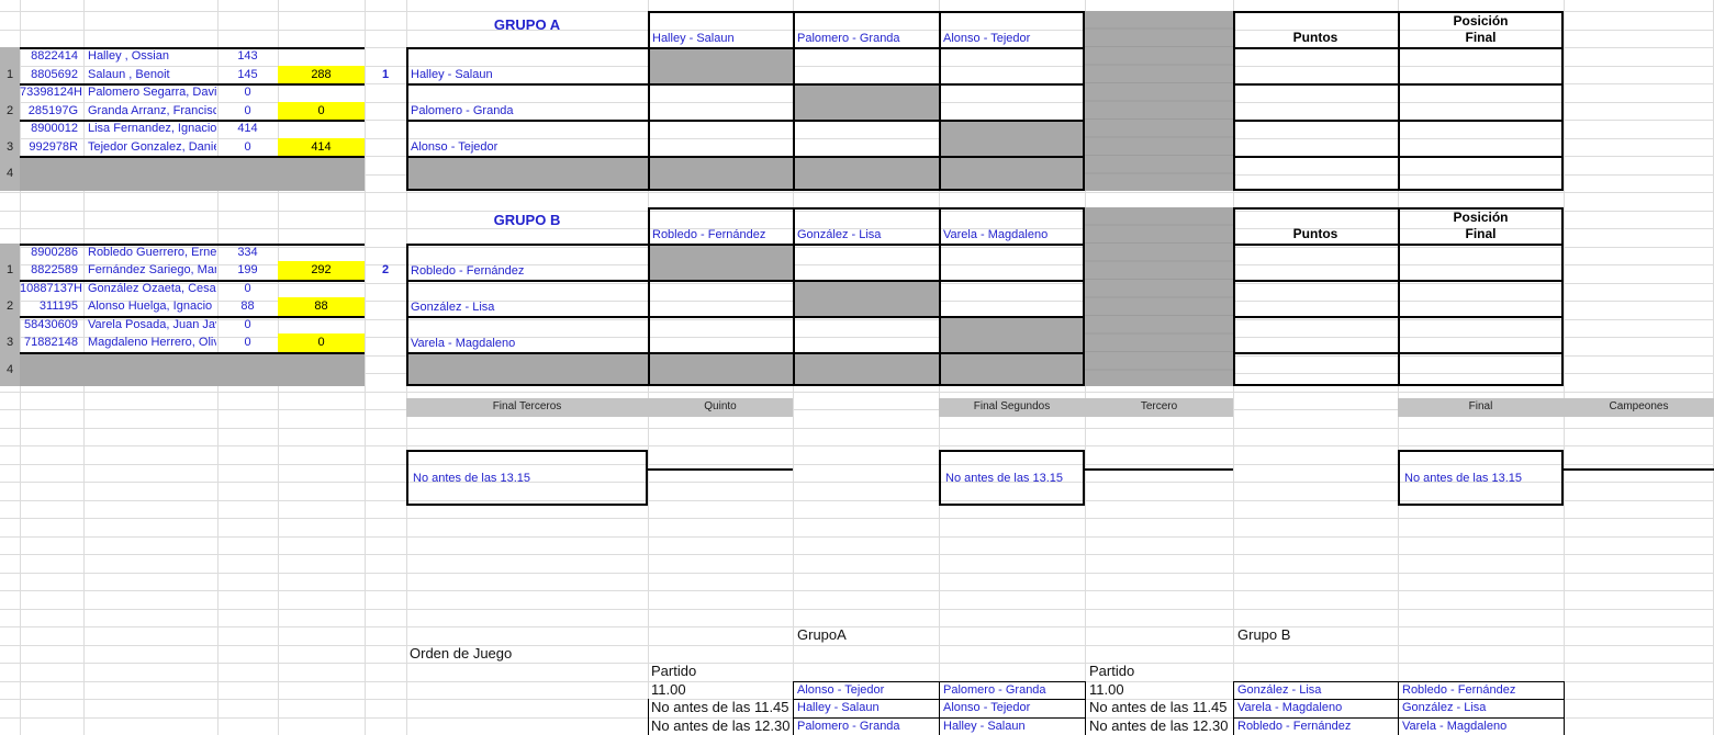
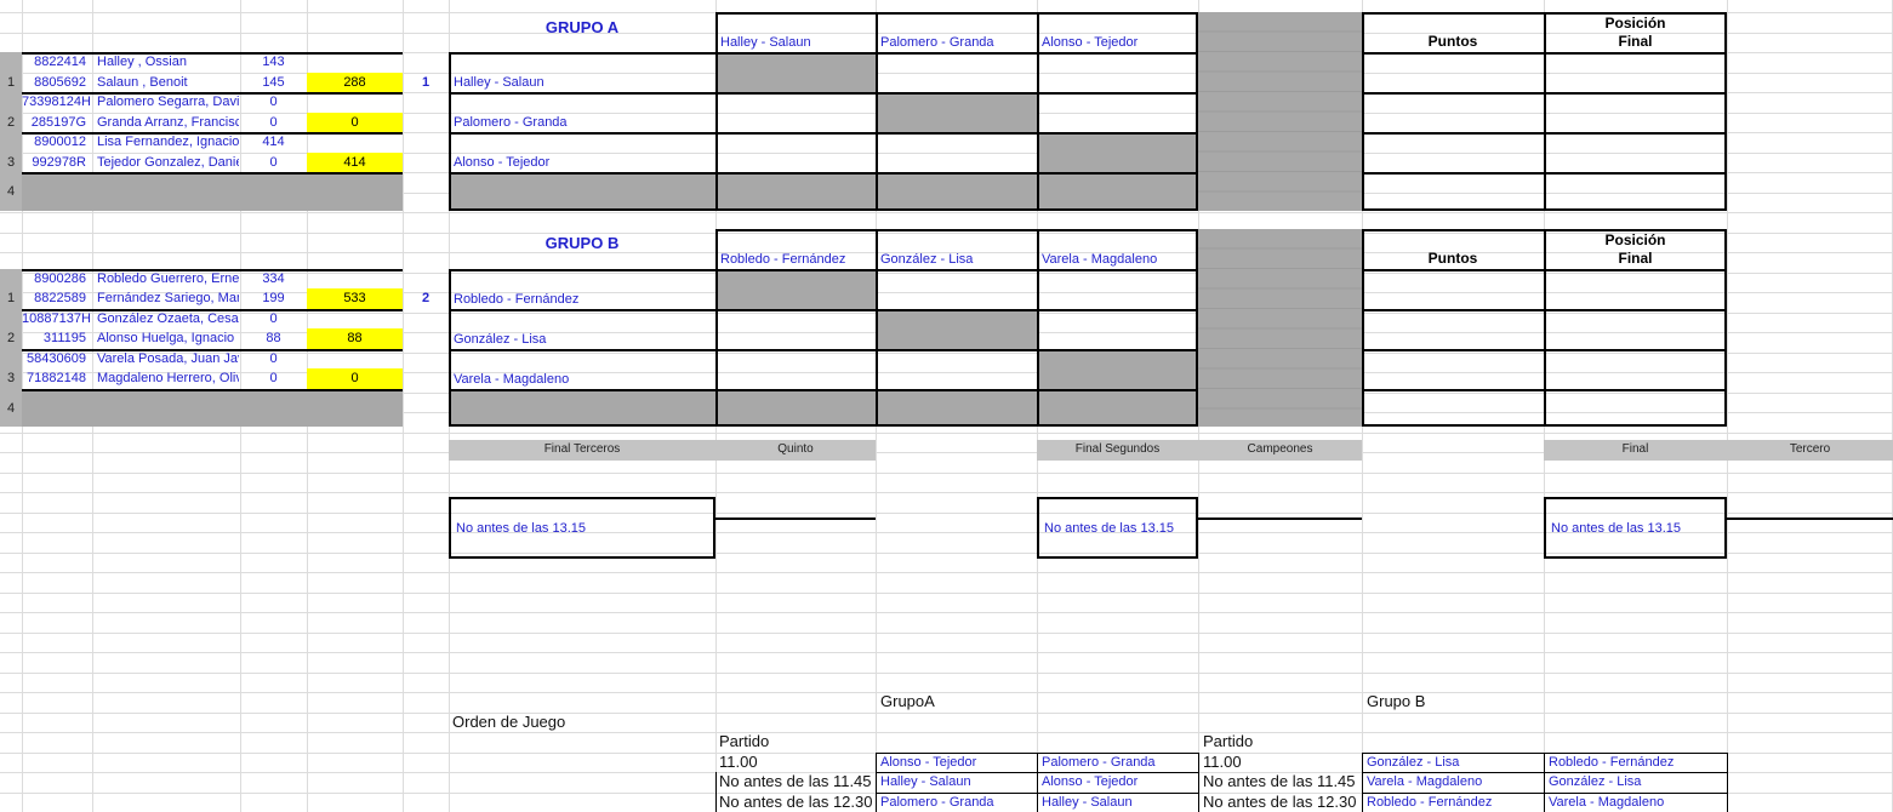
  Orden de Juego
  GrupoA
  Grupo B
  GRUPO A
  Halley - Salaun
  Palomero - Granda
  Alonso - Tejedor
  Puntos
  Posición
  Final
  8822414
  Halley , Ossian
  143
  8805692
  Salaun , Benoit
  145
  73398124H
  Palomero Segarra, Davi
  0
  285197G
  Granda Arranz, Francisc
  0
  8900012
  Lisa Fernandez, Ignacio
  414
  992978R
  Tejedor Gonzalez, Dani
  0
  288
  1
  0
  414
  1
  2
  3
  4
  Halley - Salaun
  Palomero - Granda
  Alonso - Tejedor
  GRUPO B
  Robledo - Fernández
  González - Lisa
  Varela - Magdaleno
  Puntos
  Posición
  Final
  8900286
  Robledo Guerrero, Erne
  334
  8822589
  Fernández Sariego, Mar
  199
  10887137H
  González Ozaeta, Cesa
  0
  311195
  Alonso Huelga, Ignacio
  88
  58430609
  Varela Posada, Juan Ja
  0
  71882148
  Magdaleno Herrero, Oli
  0
- 292
+ 533
  2
  88
  0
  1
  2
  3
  4
  Robledo - Fernández
  González - Lisa
  Varela - Magdaleno
  Final Terceros
  Quinto
  Final Segundos
- Tercero
+ Campeones
  Final
- Campeones
+ Tercero
  No antes de las 13.15
  No antes de las 13.15
  No antes de las 13.15
  Partido
  11.00
  No antes de las 11.45
  No antes de las 12.30
  Alonso - Tejedor
  Palomero - Granda
  Halley - Salaun
  Alonso - Tejedor
  Palomero - Granda
  Halley - Salaun
  Partido
  11.00
  No antes de las 11.45
  No antes de las 12.30
  González - Lisa
  Robledo - Fernández
  Varela - Magdaleno
  González - Lisa
  Robledo - Fernández
  Varela - Magdaleno
